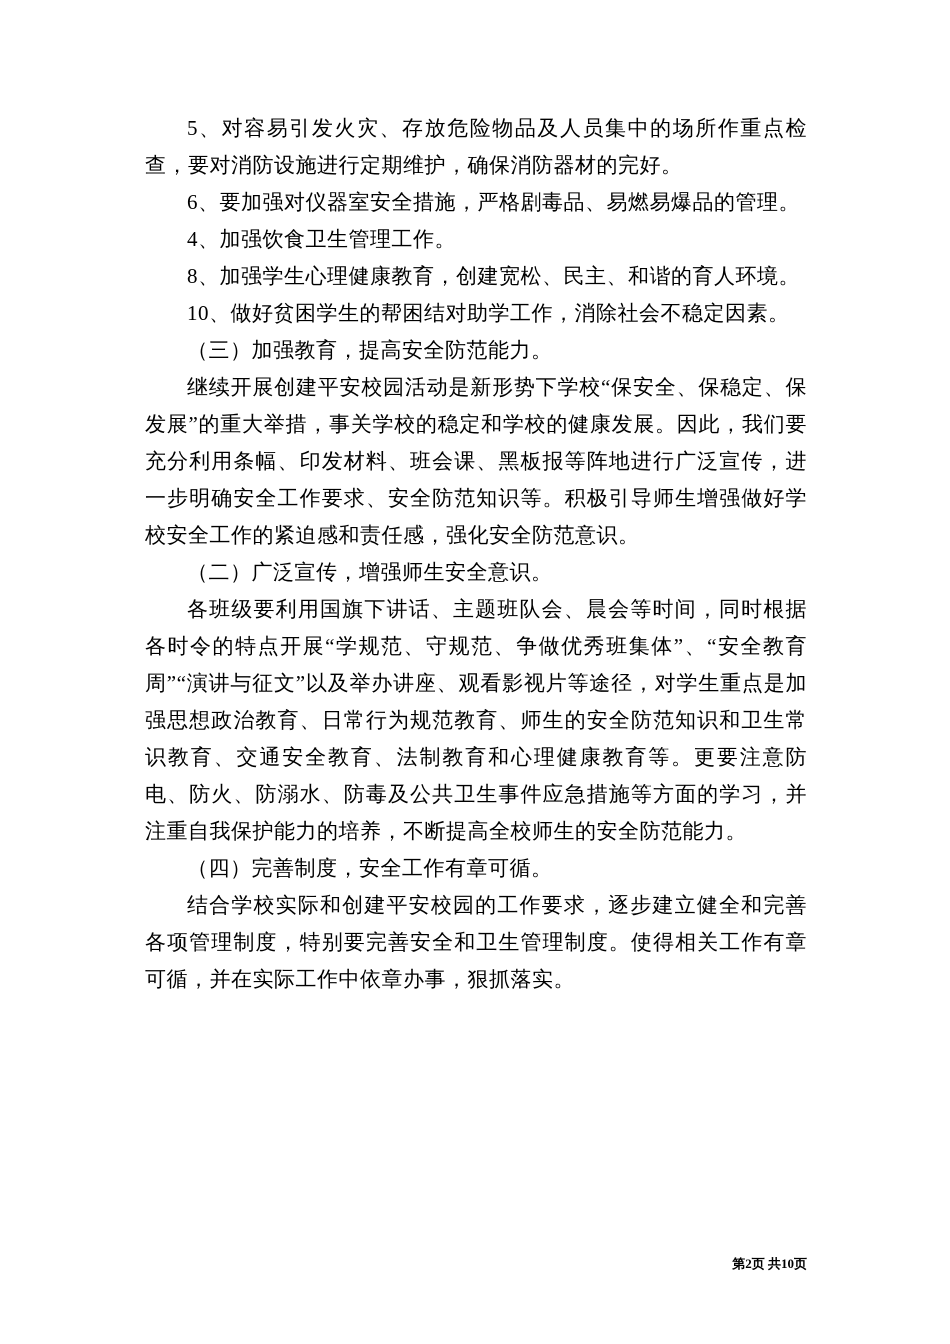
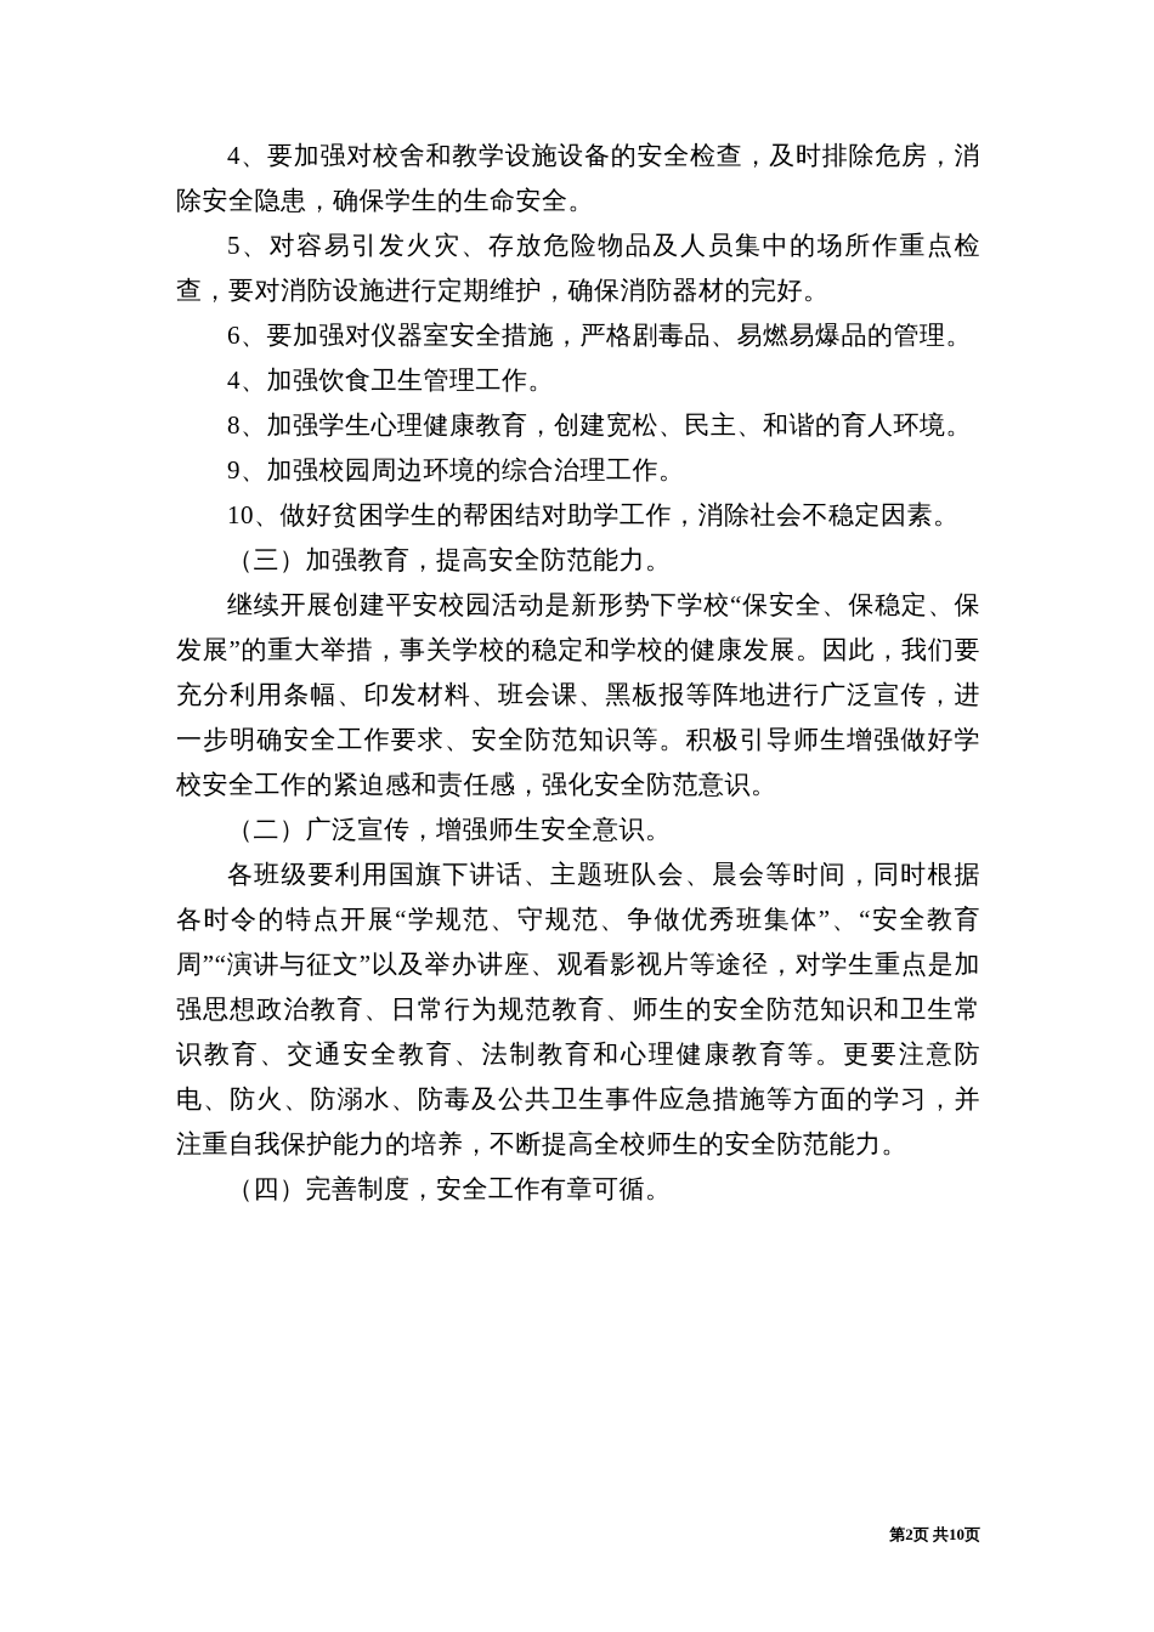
+ 4、要加强对校舍和教学设施设备的安全检查，及时排除危房，消除安全隐患，确保学生的生命安全。
  5、对容易引发火灾、存放危险物品及人员集中的场所作重点检查，要对消防设施进行定期维护，确保消防器材的完好。
  6、要加强对仪器室安全措施，严格剧毒品、易燃易爆品的管理。
  4、加强饮食卫生管理工作。
  8、加强学生心理健康教育，创建宽松、民主、和谐的育人环境。
+ 9、加强校园周边环境的综合治理工作。
  10、做好贫困学生的帮困结对助学工作，消除社会不稳定因素。
  （三）加强教育，提高安全防范能力。
  继续开展创建平安校园活动是新形势下学校“保安全、保稳定、保发展”的重大举措，事关学校的稳定和学校的健康发展。因此，我们要充分利用条幅、印发材料、班会课、黑板报等阵地进行广泛宣传，进一步明确安全工作要求、安全防范知识等。积极引导师生增强做好学校安全工作的紧迫感和责任感，强化安全防范意识。
  （二）广泛宣传，增强师生安全意识。
  各班级要利用国旗下讲话、主题班队会、晨会等时间，同时根据各时令的特点开展“学规范、守规范、争做优秀班集体”、“安全教育周”“演讲与征文”以及举办讲座、观看影视片等途径，对学生重点是加强思想政治教育、日常行为规范教育、师生的安全防范知识和卫生常识教育、交通安全教育、法制教育和心理健康教育等。更要注意防电、防火、防溺水、防毒及公共卫生事件应急措施等方面的学习，并注重自我保护能力的培养，不断提高全校师生的安全防范能力。
  （四）完善制度，安全工作有章可循。
- 结合学校实际和创建平安校园的工作要求，逐步建立健全和完善各项管理制度，特别要完善安全和卫生管理制度。使得相关工作有章可循，并在实际工作中依章办事，狠抓落实。
  第2页 共10页
